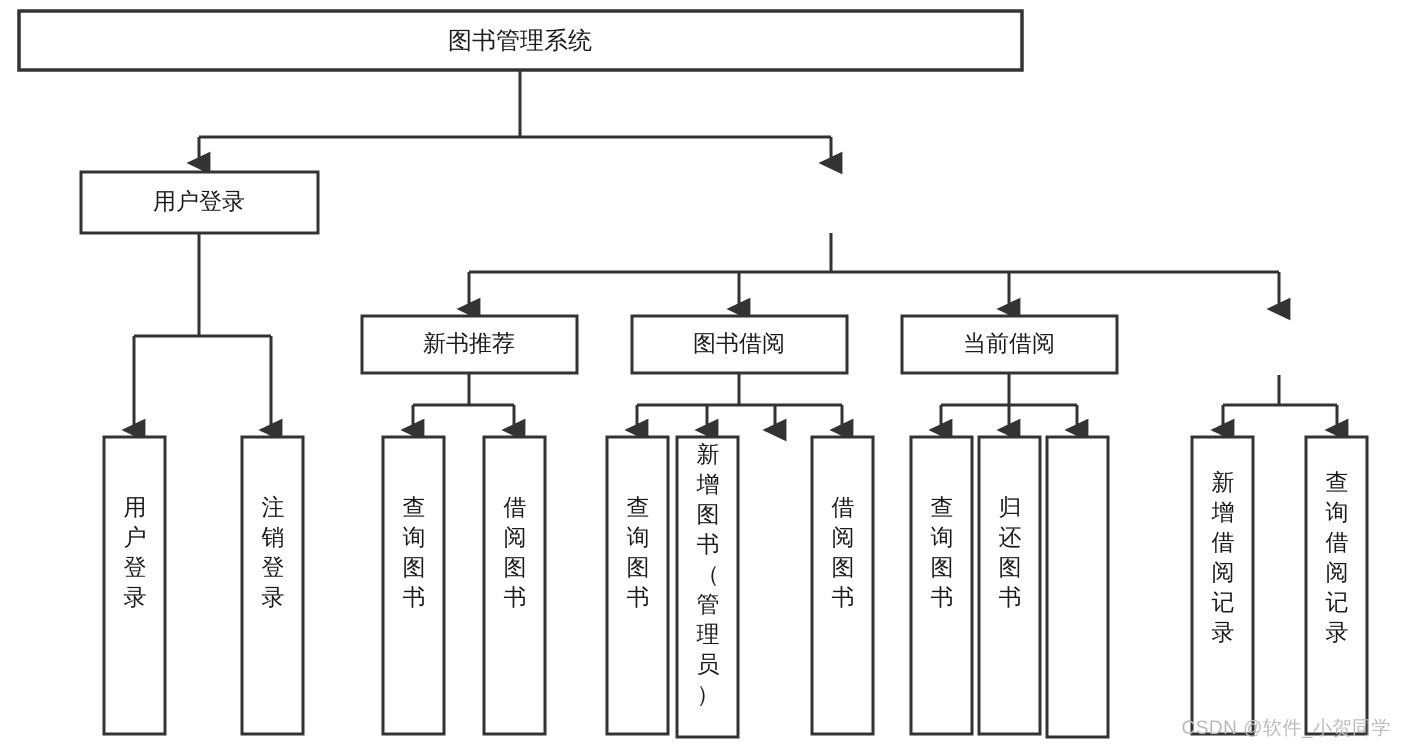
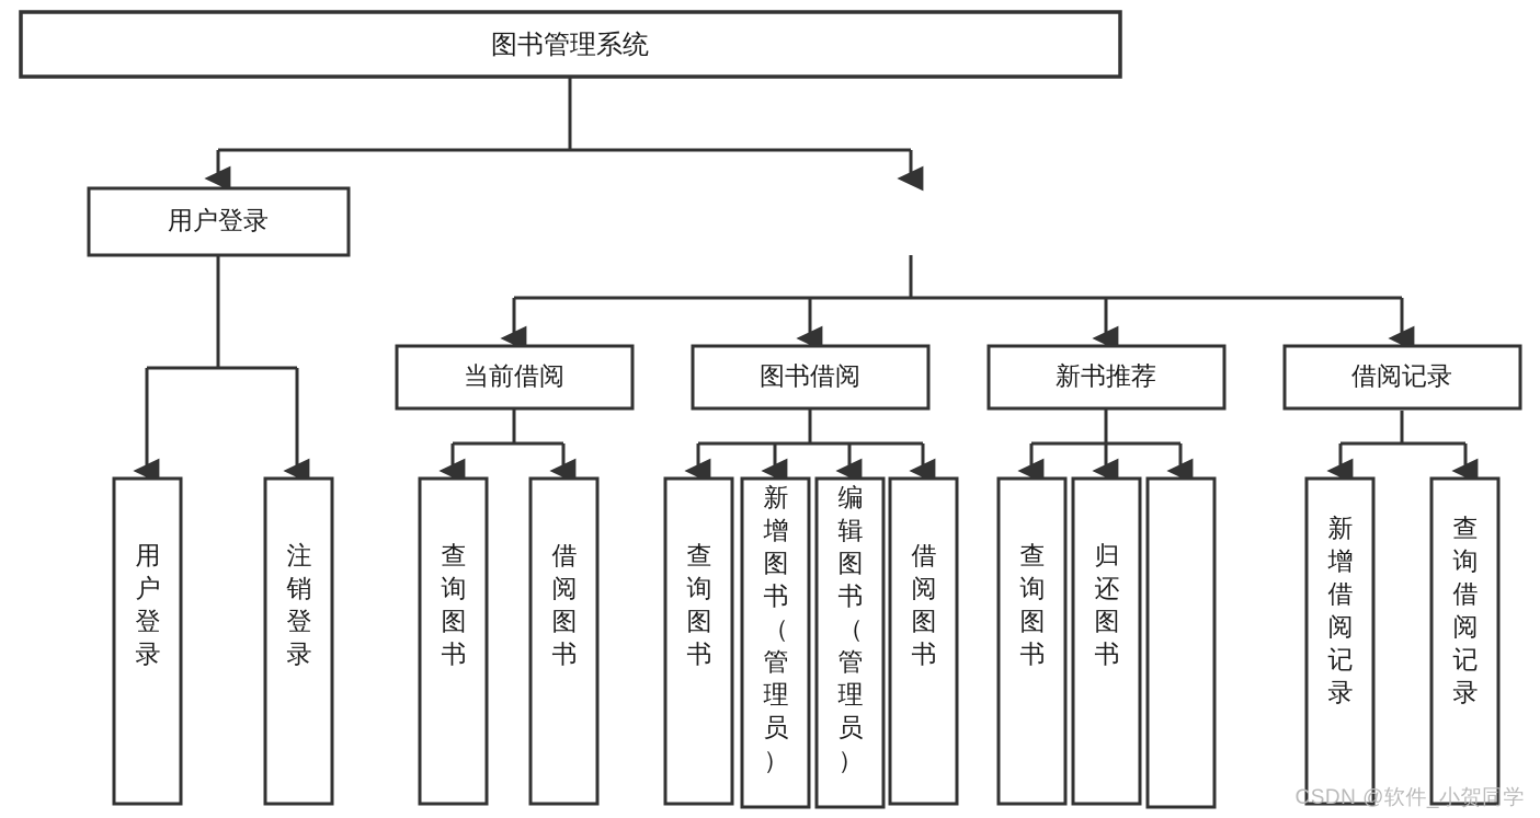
  图书管理系统
  用户登录
- 新书推荐
+ 当前借阅
  图书借阅
- 当前借阅
+ 新书推荐
+ 借阅记录
  用户登录
  注销登录
  查询图书
  借阅图书
  查询图书
  新增图书（管理员）
+ 编辑图书（管理员）
  借阅图书
  查询图书
  归还图书
  新增借阅记录
  查询借阅记录
  CSDN @软件_小贺同学
